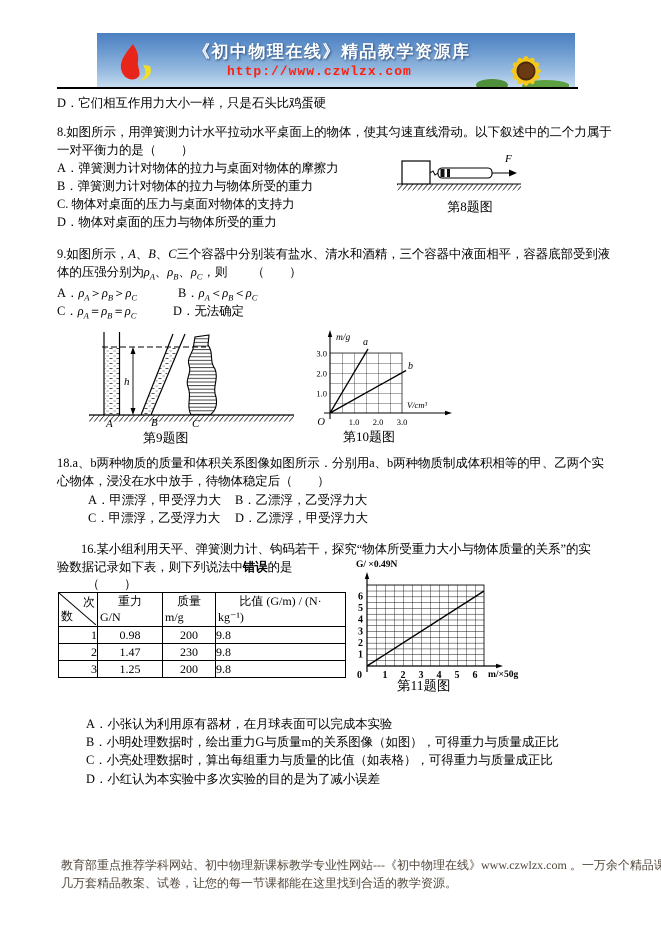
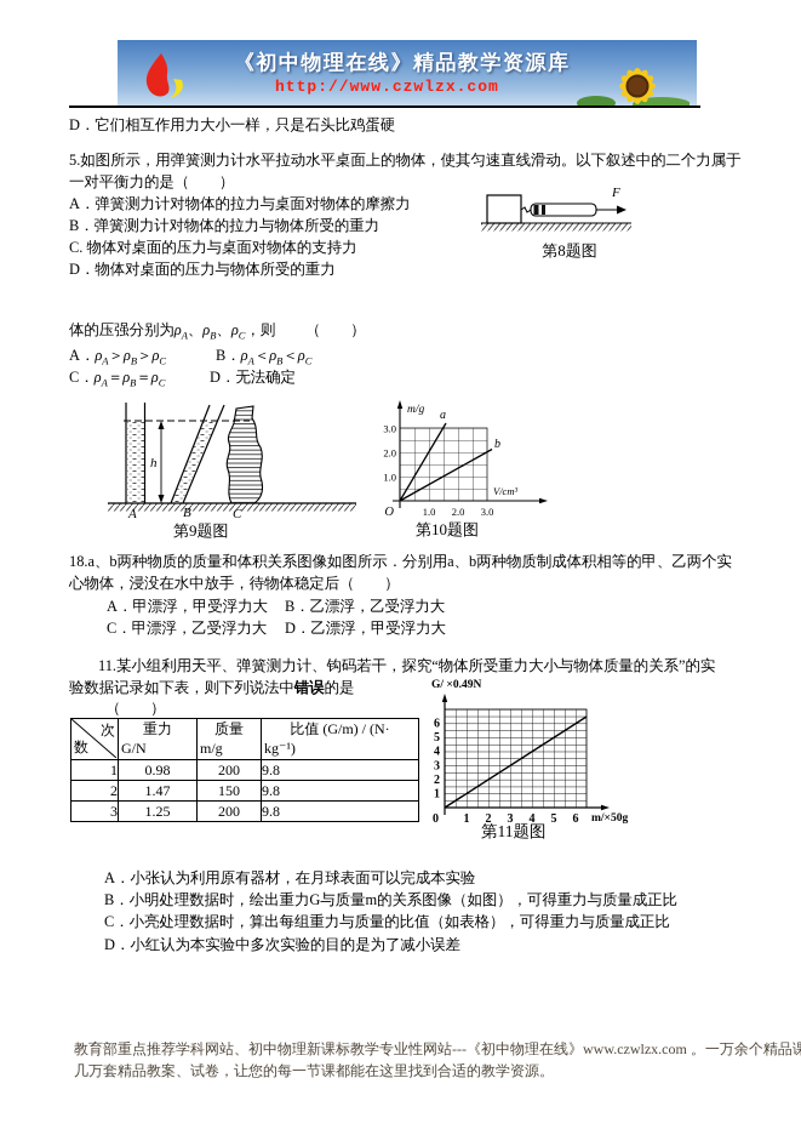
  《初中物理在线》精品教学资源库
  http://www.czwlzx.com
  D．它们相互作用力大小一样，只是石头比鸡蛋硬
- 8.如图所示，用弹簧测力计水平拉动水平桌面上的物体，使其匀速直线滑动。以下叙述中的二个力属于
+ 5.如图所示，用弹簧测力计水平拉动水平桌面上的物体，使其匀速直线滑动。以下叙述中的二个力属于
  一对平衡力的是（ ）
  A．弹簧测力计对物体的拉力与桌面对物体的摩擦力
  B．弹簧测力计对物体的拉力与物体所受的重力
  C. 物体对桌面的压力与桌面对物体的支持力
  D．物体对桌面的压力与物体所受的重力
  F
  第8题图
- 9.如图所示，A、B、C三个容器中分别装有盐水、清水和酒精，三个容器中液面相平，容器底部受到液
  体的压强分别为ρA、ρB、ρC，则 （ ）
  A．ρA＞ρB＞ρC
  B．ρA＜ρB＜ρC
  C．ρA＝ρB＝ρC
  D．无法确定
  h
  A
  B
  C
  第9题图
  a
  b
  3.0
  2.0
  1.0
  1.0
  2.0
  3.0
  O
  m/g
  V/cm³
  第10题图
  18.a、b两种物质的质量和体积关系图像如图所示．分别用a、b两种物质制成体积相等的甲、乙两个实
  心物体，浸没在水中放手，待物体稳定后（ ）
  A．甲漂浮，甲受浮力大
  B．乙漂浮，乙受浮力大
  C．甲漂浮，乙受浮力大
  D．乙漂浮，甲受浮力大
- 16.某小组利用天平、弹簧测力计、钩码若干，探究“物体所受重力大小与物体质量的关系”的实
+ 11.某小组利用天平、弹簧测力计、钩码若干，探究“物体所受重力大小与物体质量的关系”的实
  验数据记录如下表，则下列说法中错误的是
  （ ）
  次 数	重力G/N	质量m/g	比值 (G/m) / (N·kg⁻¹)
  1	0.98	200	9.8
- 2	1.47	230	9.8
+ 2	1.47	150	9.8
  3	1.25	200	9.8
  G/ ×0.49N
  6
  5
  4
  3
  2
  1
  1
  2
  3
  4
  5
  6
  0
  m/×50g
  第11题图
  A．小张认为利用原有器材，在月球表面可以完成本实验
  B．小明处理数据时，绘出重力G与质量m的关系图像（如图），可得重力与质量成正比
  C．小亮处理数据时，算出每组重力与质量的比值（如表格），可得重力与质量成正比
  D．小红认为本实验中多次实验的目的是为了减小误差
  教育部重点推荐学科网站、初中物理新课标教学专业性网站---《初中物理在线》www.czwlzx.com 。一万余个精品课
  几万套精品教案、试卷，让您的每一节课都能在这里找到合适的教学资源。
